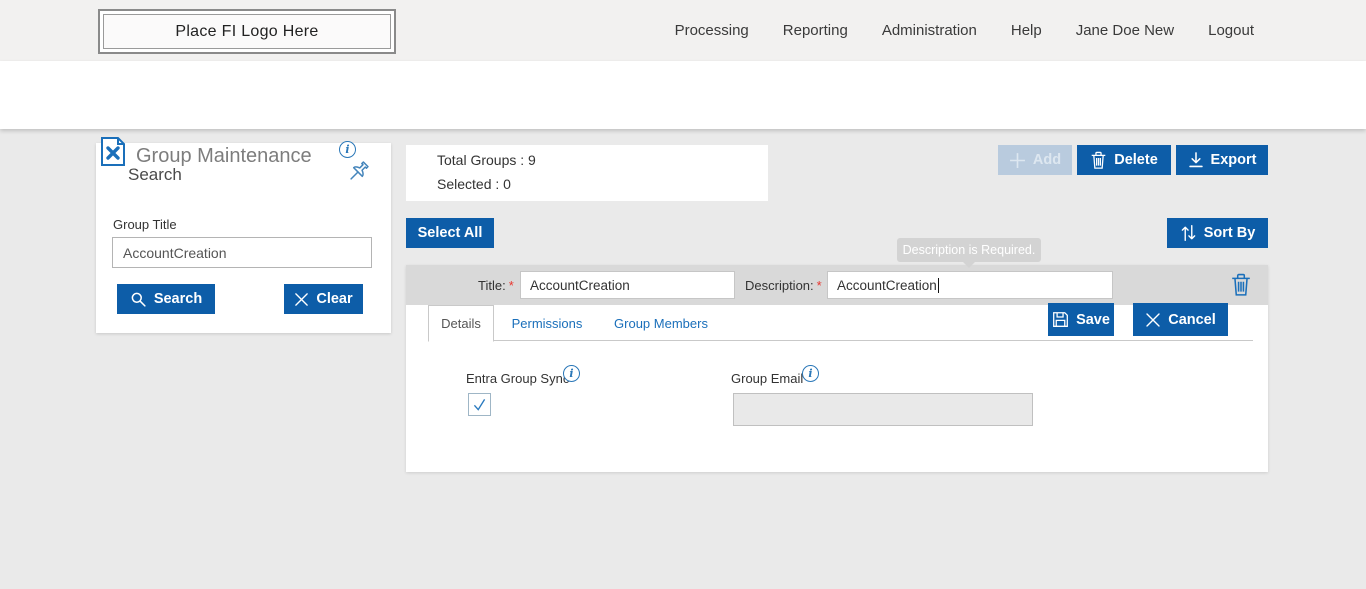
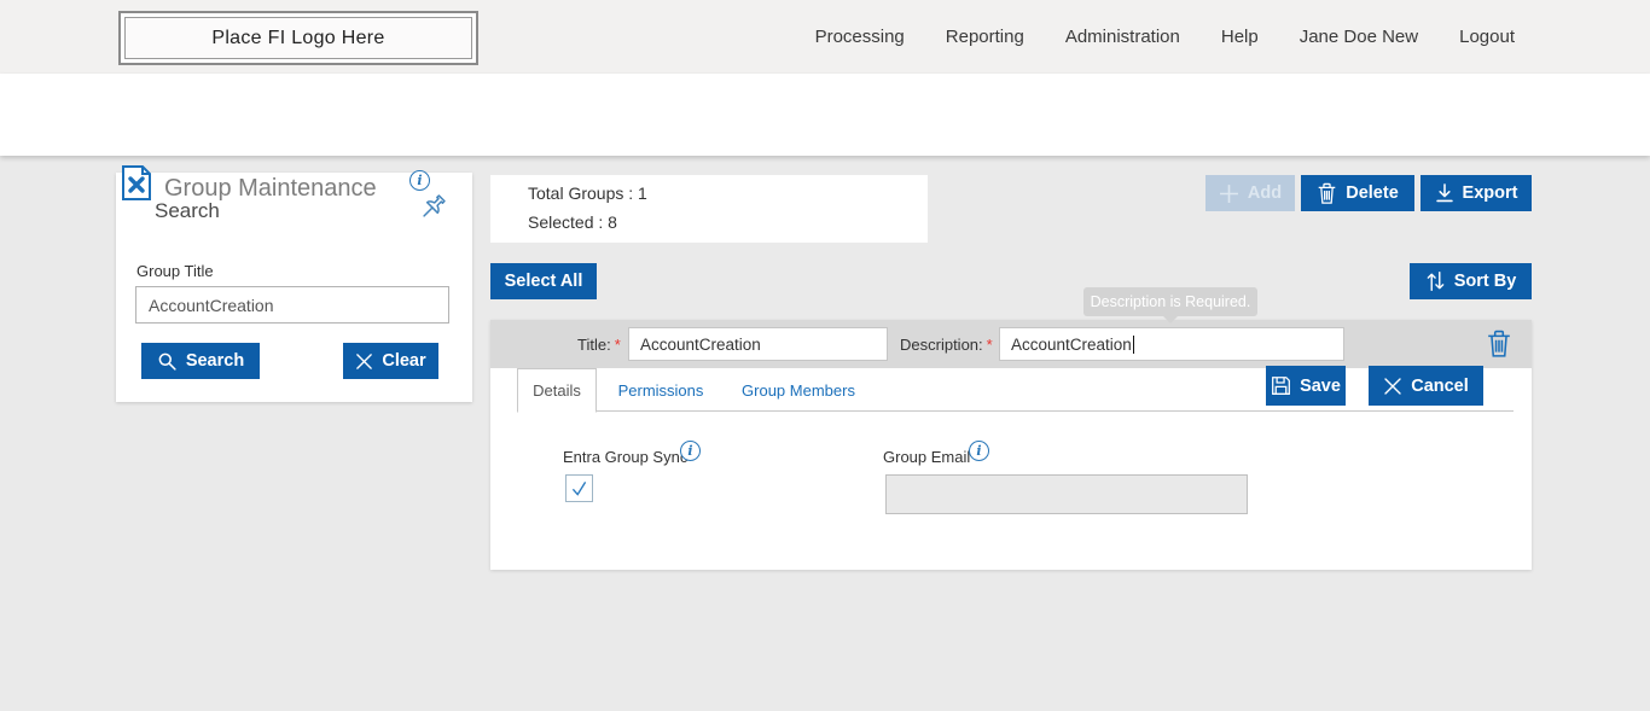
  Place FI Logo Here
  Processing
  Reporting
  Administration
  Help
  Jane Doe New
  Logout
  Group Maintenance
  Search
  Group Title
  AccountCreation
  Search
  Clear
- Total Groups : 9
+ Total Groups : 1
- Selected : 0
+ Selected : 8
  Add
  Delete
  Export
  Select All
  Sort By
  Description is Required.
  Title: *
  AccountCreation
  Description: *
  AccountCreation
  Details
  Permissions
  Group Members
  Save
  Cancel
  Entra Group Syn
  Group Email
